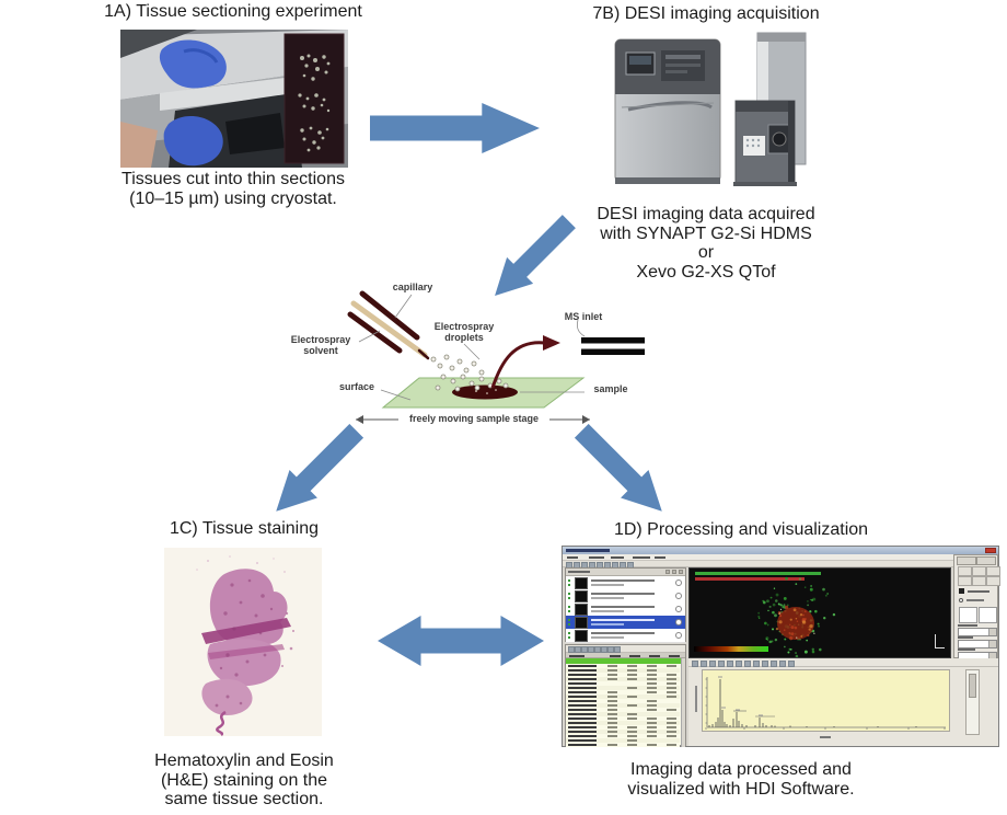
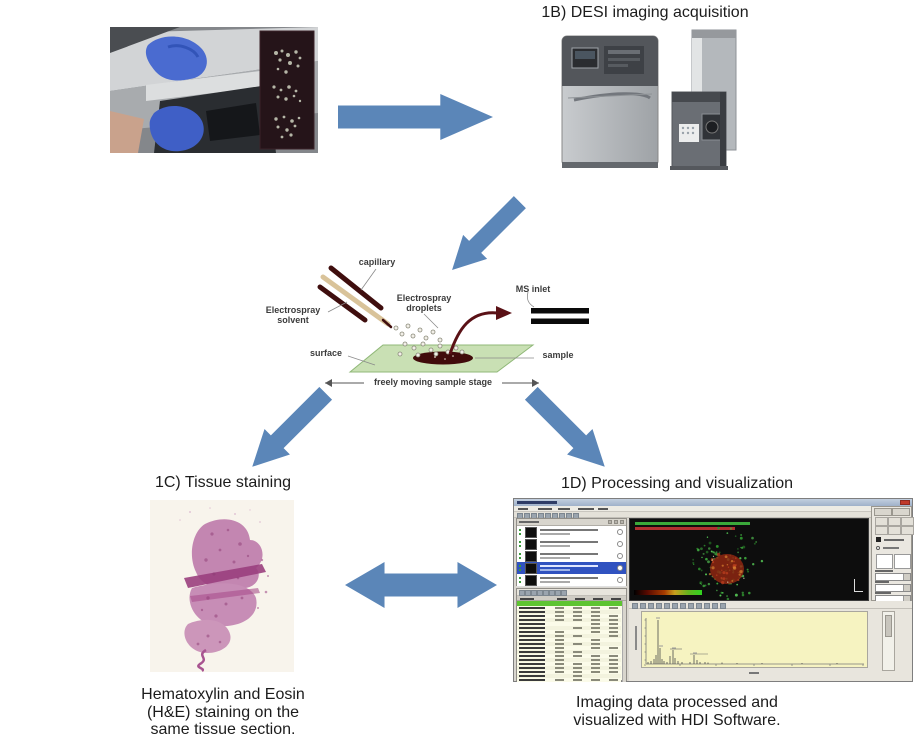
- 1A) Tissue sectioning experiment
- Tissues cut into thin sections
- (10–15 µm) using cryostat.
- 7B) DESI imaging acquisition
+ 1B) DESI imaging acquisition
- DESI imaging data acquired
- with SYNAPT G2-Si HDMS
- or
- Xevo G2-XS QTof
  capillary
  Electrospray
  solvent
  Electrospray
  droplets
  MS inlet
  surface
  sample
  freely moving sample stage
  1C) Tissue staining
  Hematoxylin and Eosin
  (H&E) staining on the
  same tissue section.
  1D) Processing and visualization
  Imaging data processed and
  visualized with HDI Software.
